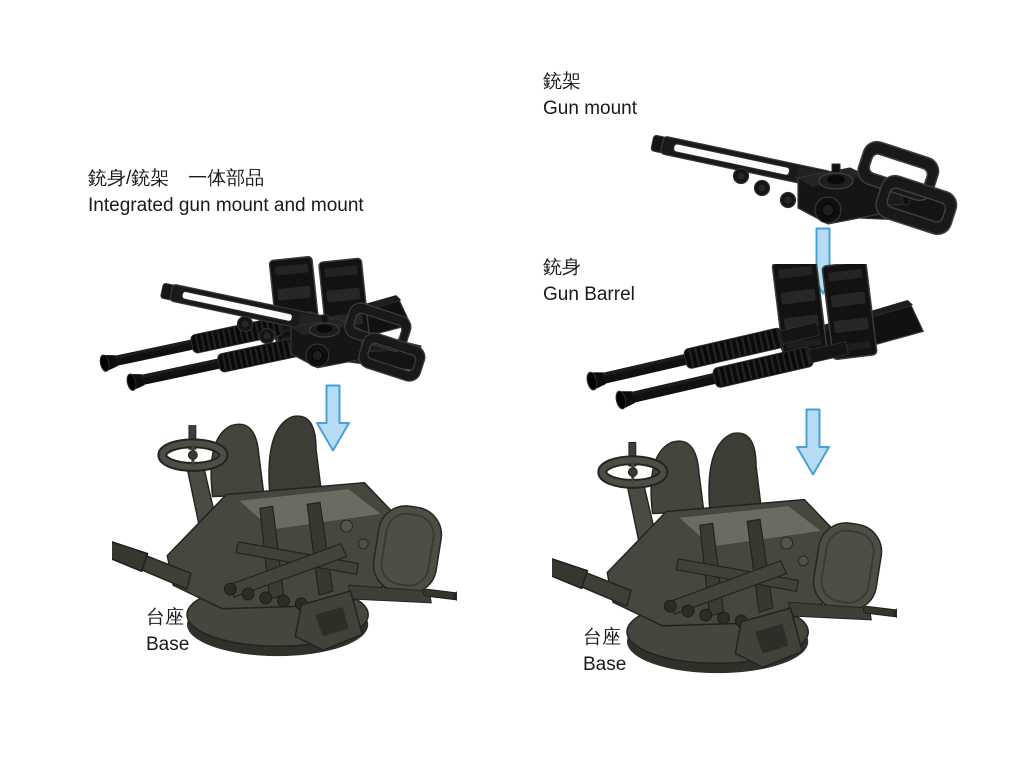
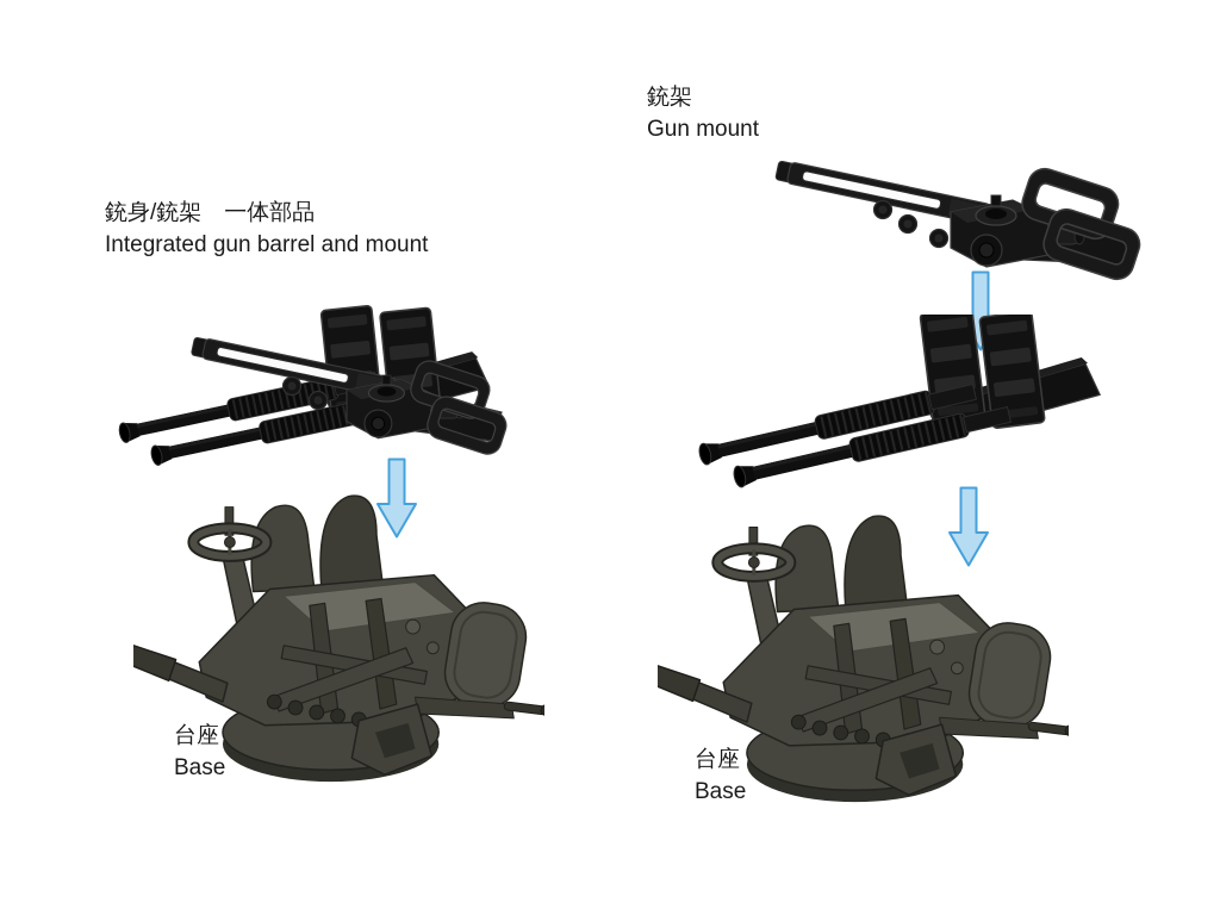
  銃身/銃架 一体部品
- Integrated gun mount and mount
+ Integrated gun barrel and mount
  銃架
  Gun mount
- 銃身
- Gun Barrel
  台座
  Base
  台座
  Base
